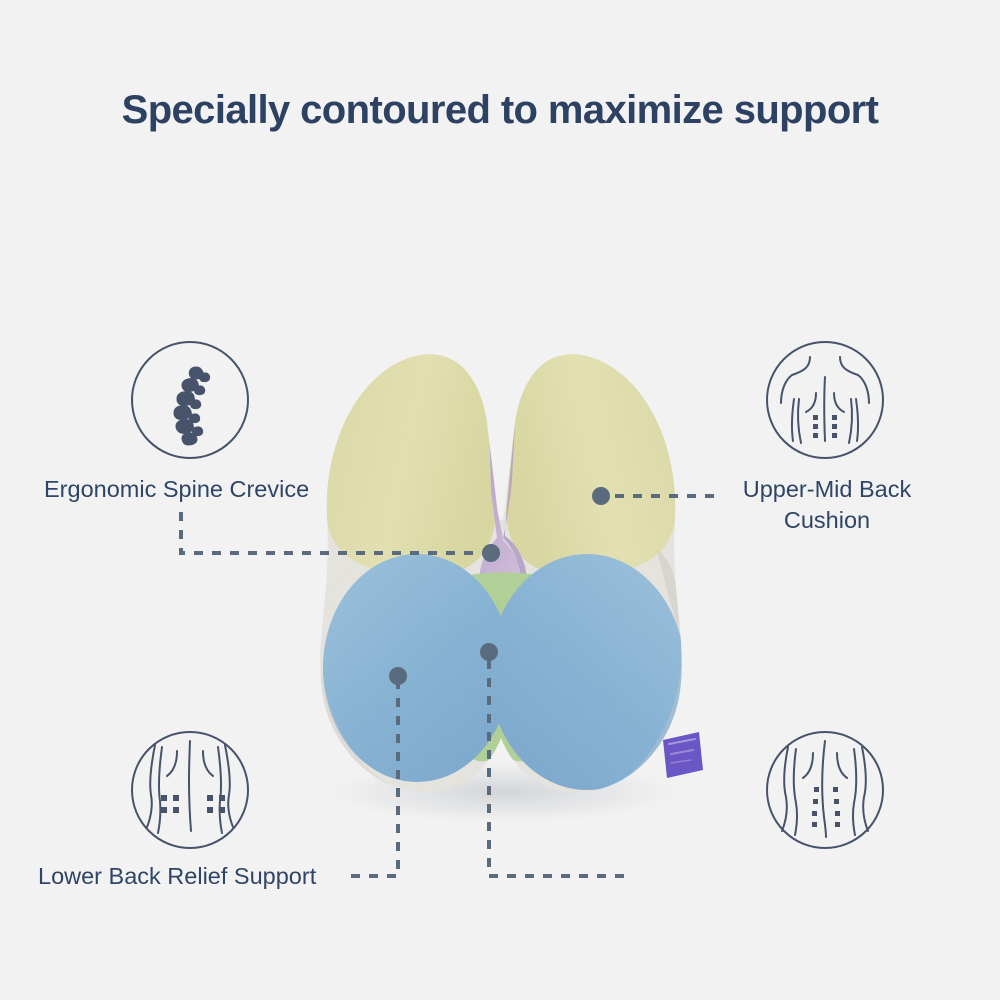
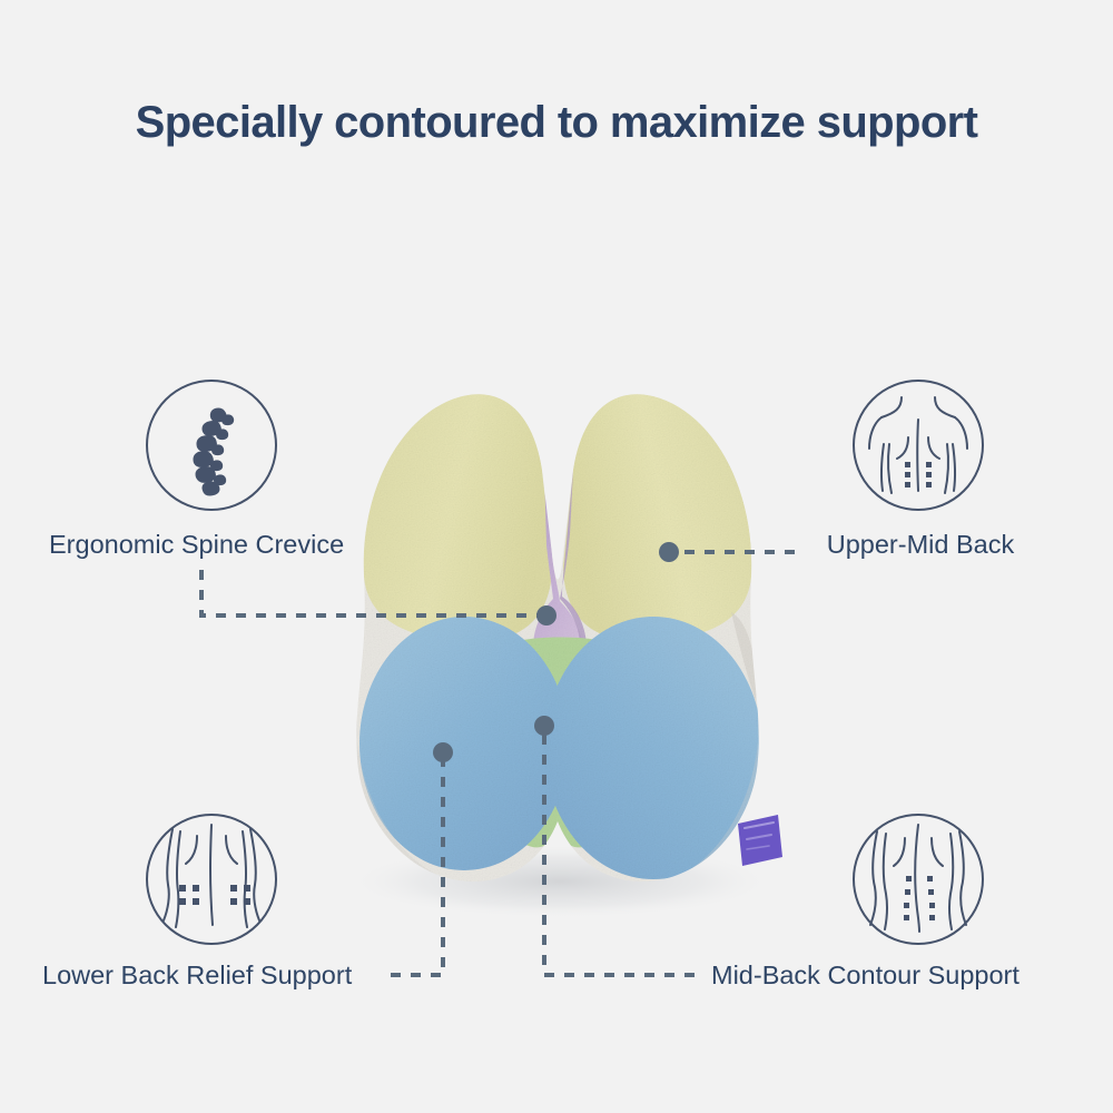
  Specially contoured to maximize support
  Ergonomic Spine Crevice
  Upper-Mid Back
- Cushion
  Lower Back Relief Support
+ Mid-Back Contour Support
